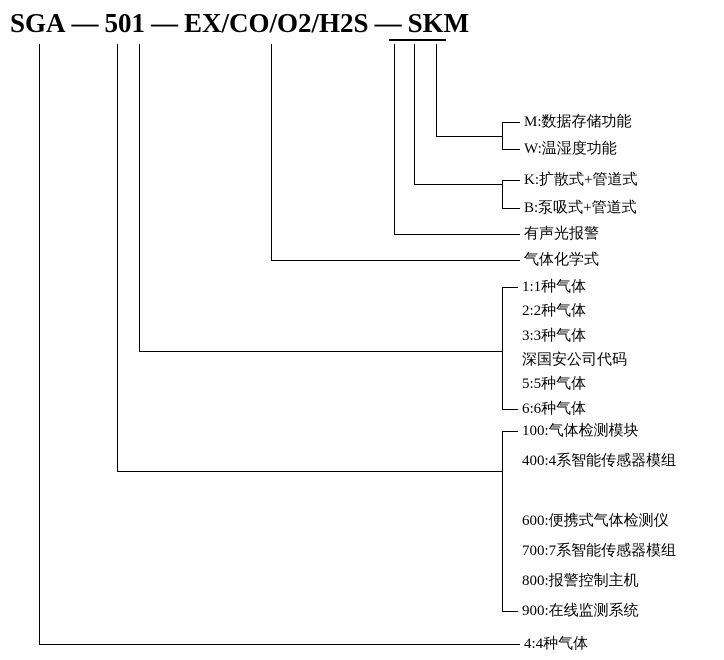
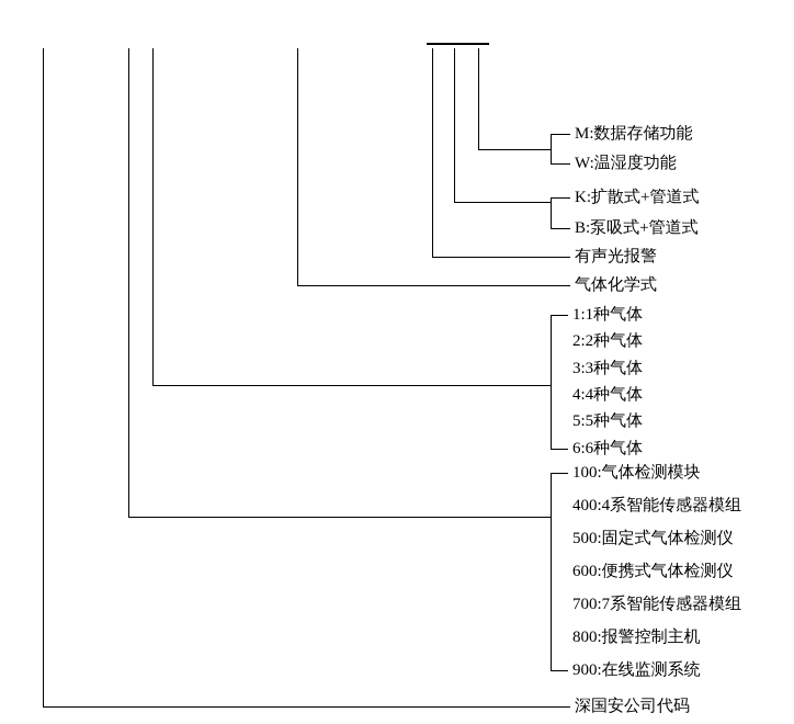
- SGA — 501 — EX/CO/O2/H2S — SKM
  M:数据存储功能
  W:温湿度功能
  K:扩散式+管道式
  B:泵吸式+管道式
  有声光报警
  气体化学式
  1:1种气体
  2:2种气体
  3:3种气体
- 深国安公司代码
+ 4:4种气体
  5:5种气体
  6:6种气体
  100:气体检测模块
  400:4系智能传感器模组
+ 500:固定式气体检测仪
  600:便携式气体检测仪
  700:7系智能传感器模组
  800:报警控制主机
  900:在线监测系统
- 4:4种气体
+ 深国安公司代码
